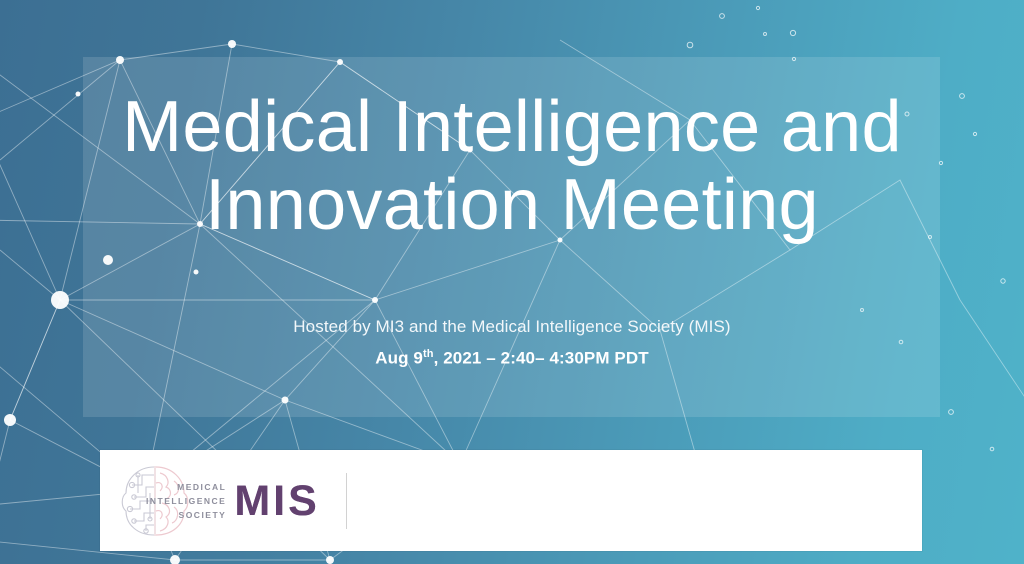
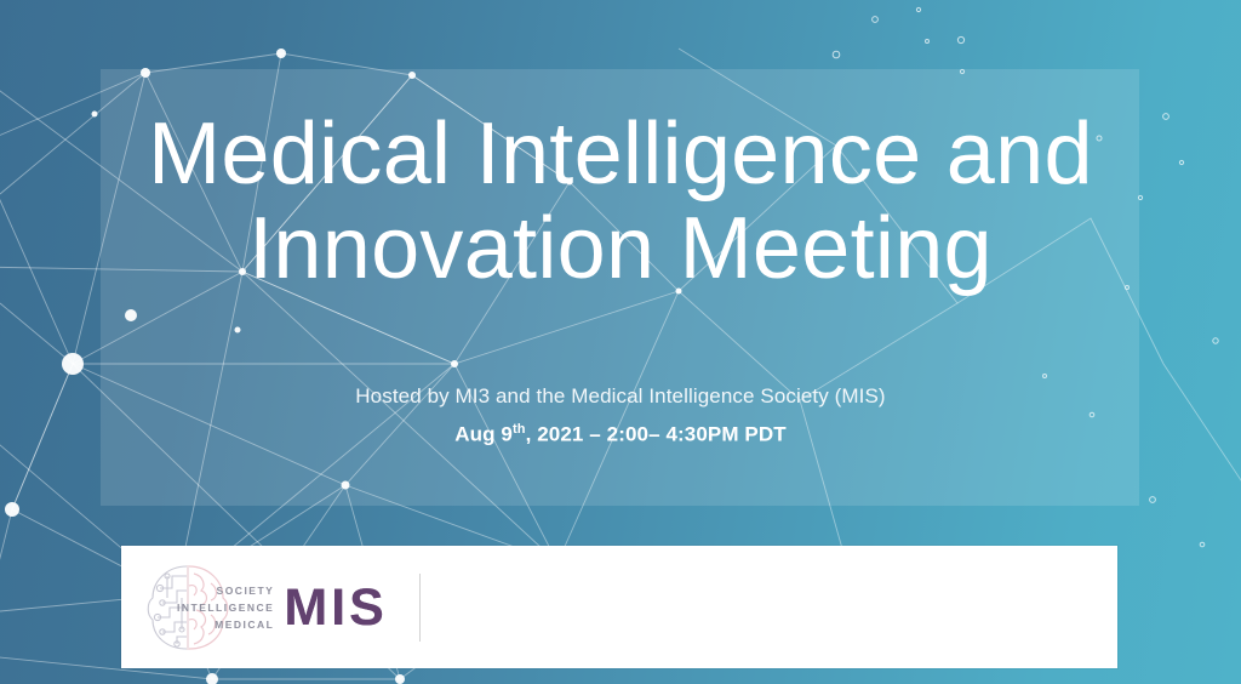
  Medical Intelligence and
  Innovation Meeting
  Hosted by MI3 and the Medical Intelligence Society (MIS)
- Aug 9th, 2021 – 2:40– 4:30PM PDT
+ Aug 9th, 2021 – 2:00– 4:30PM PDT
- MEDICAL
+ SOCIETY
  INTELLIGENCE
- SOCIETY
+ MEDICAL
  MIS
